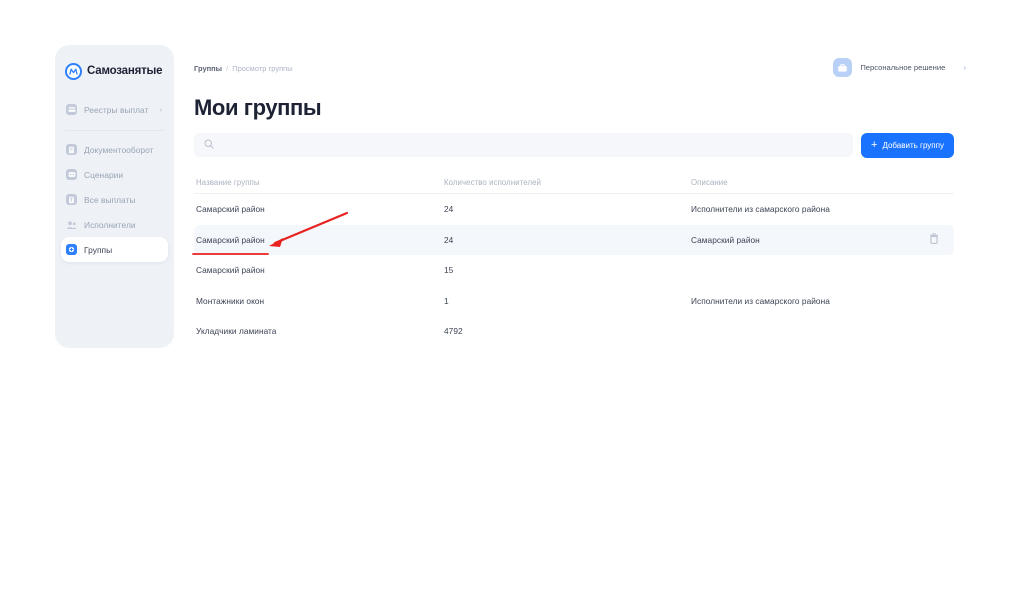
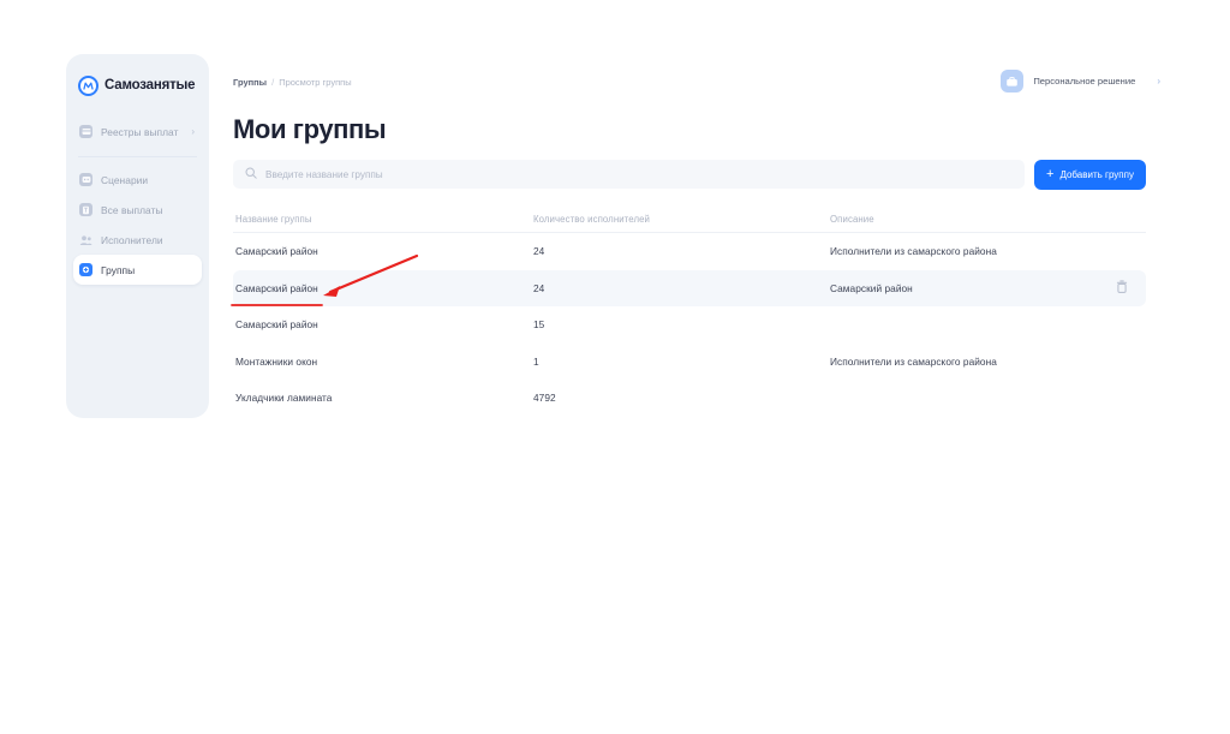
  Самозанятые
  Реестры выплат
  ›
- Документооборот
  Сценарии
  Все выплаты
  Исполнители
  Группы
  Группы
  /
  Просмотр группы
  Персональное решение
  ›
  Мои группы
+ Введите название группы
  +
  Добавить группу
  Название группы
  Количество исполнителей
  Описание
  Самарский район
  24
  Исполнители из самарского района
  Самарский район
  24
  Самарский район
  Самарский район
  15
  Монтажники окон
  1
  Исполнители из самарского района
  Укладчики ламината
  4792
